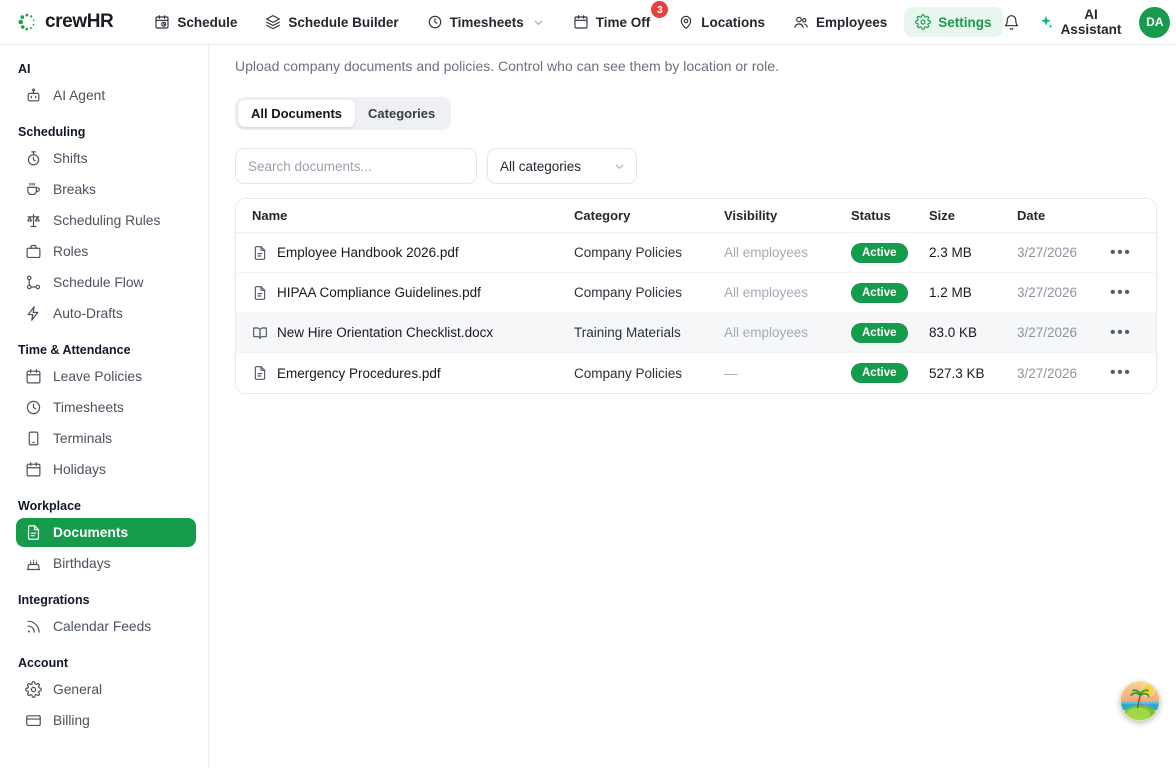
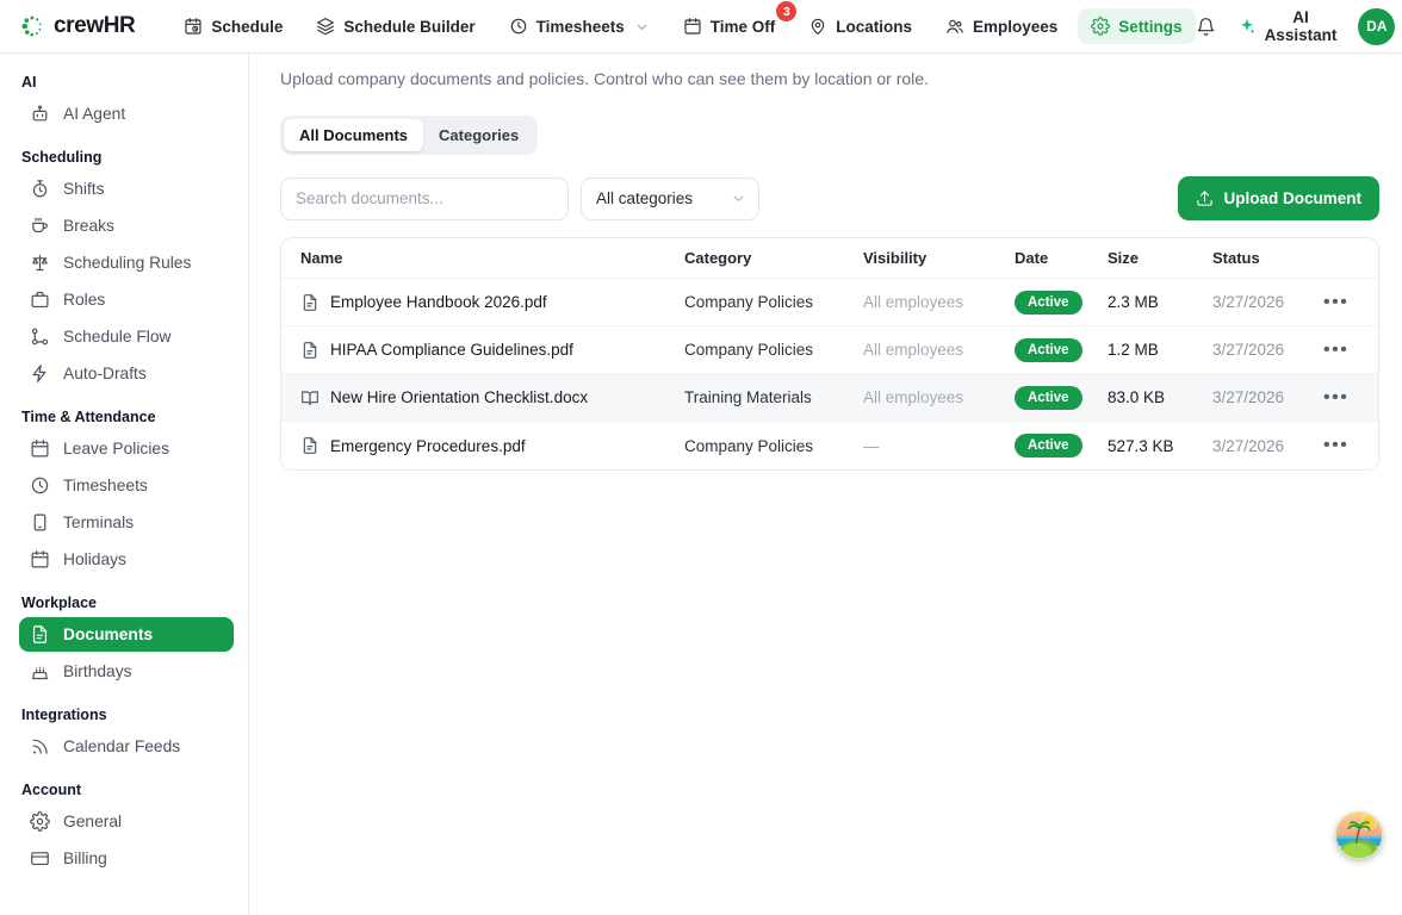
  crewHR
  Schedule
  Schedule Builder
  Timesheets
  Time Off
  3
  Locations
  Employees
  Settings
  AI Assistant
  DA
  AI
  AI Agent
  Scheduling
  Shifts
  Breaks
  Scheduling Rules
  Roles
  Schedule Flow
  Auto-Drafts
  Time & Attendance
  Leave Policies
  Timesheets
  Terminals
  Holidays
  Workplace
  Documents
  Birthdays
  Integrations
  Calendar Feeds
  Account
  General
  Billing
  Upload company documents and policies. Control who can see them by location or role.
  All Documents
  Categories
  Search documents...
  All categories
+ Upload Document
  Name
  Category
  Visibility
- Status
+ Date
  Size
- Date
+ Status
  Employee Handbook 2026.pdf
  Company Policies
  All employees
  Active
  2.3 MB
  3/27/2026
  •••
  HIPAA Compliance Guidelines.pdf
  Company Policies
  All employees
  Active
  1.2 MB
  3/27/2026
  •••
  New Hire Orientation Checklist.docx
  Training Materials
  All employees
  Active
  83.0 KB
  3/27/2026
  •••
  Emergency Procedures.pdf
  Company Policies
  —
  Active
  527.3 KB
  3/27/2026
  •••
